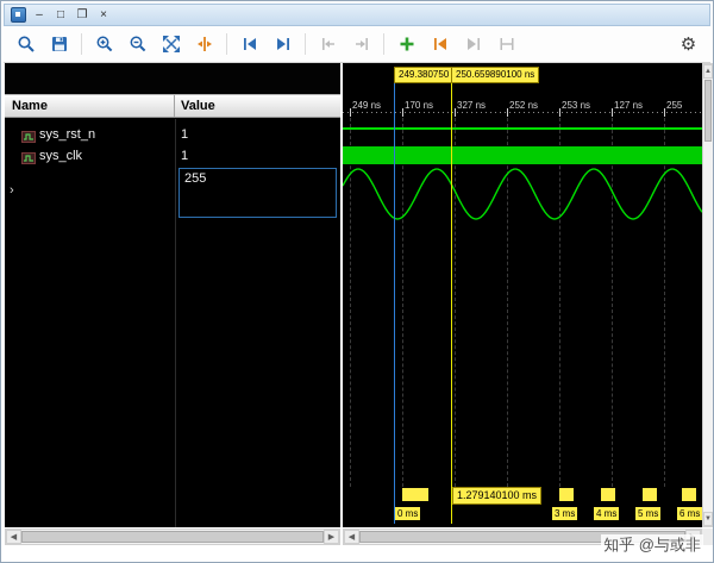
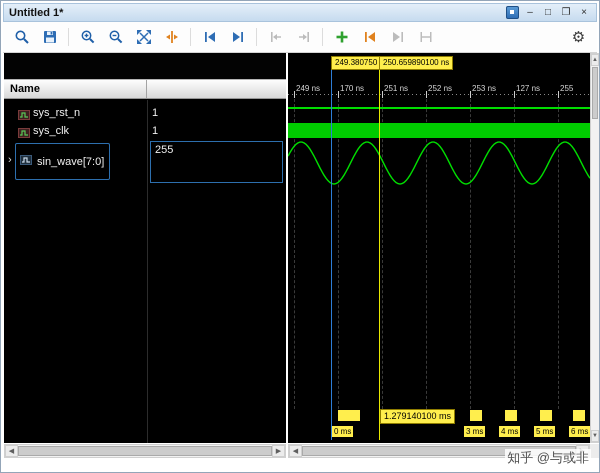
+ Untitled 1*
  –
  □
  ❐
  ×
  ⚙
  Name
- Value
  sys_rst_n
  1
  sys_clk
  1
  ›
+ sin_wave[7:0]
  255
  249 ns
  170 ns
- 327 ns
+ 251 ns
  252 ns
  253 ns
  127 ns
  255
  249.380750
  250.659890100 ns
  1.279140100 ms
  0 ms
  3 ms
  4 ms
  5 ms
  6 ms
  知乎 @与或非
